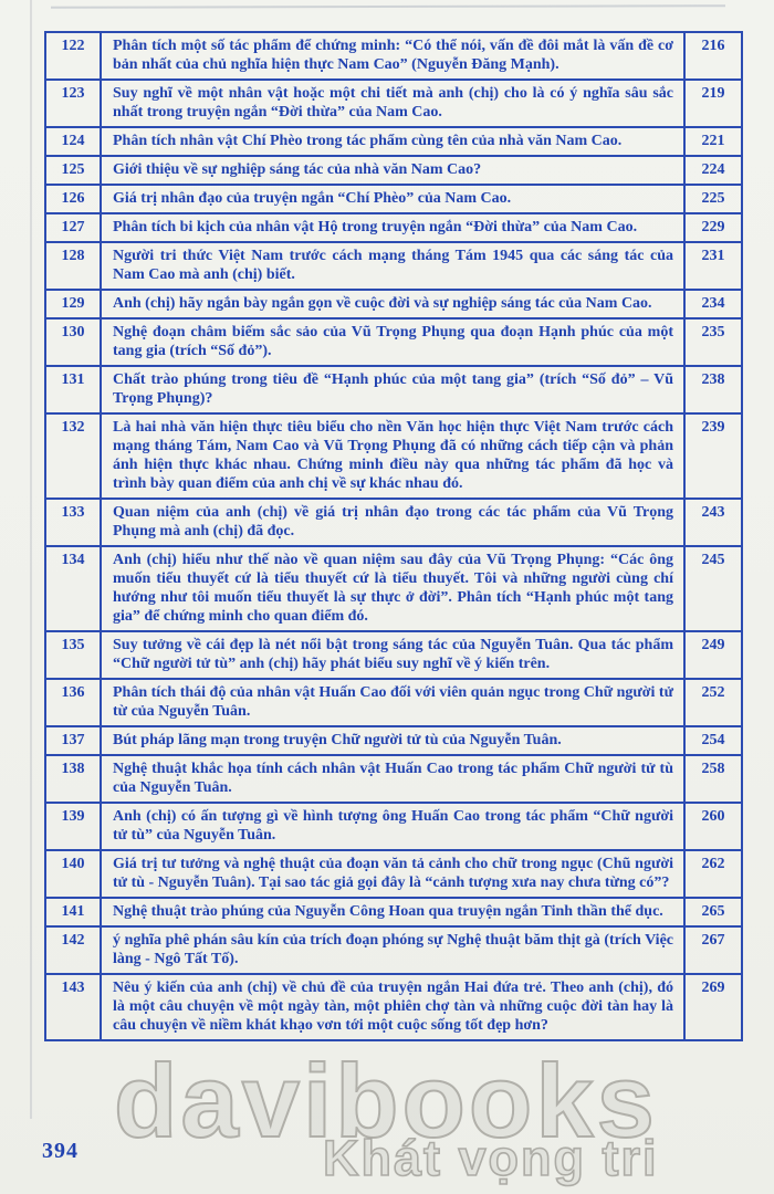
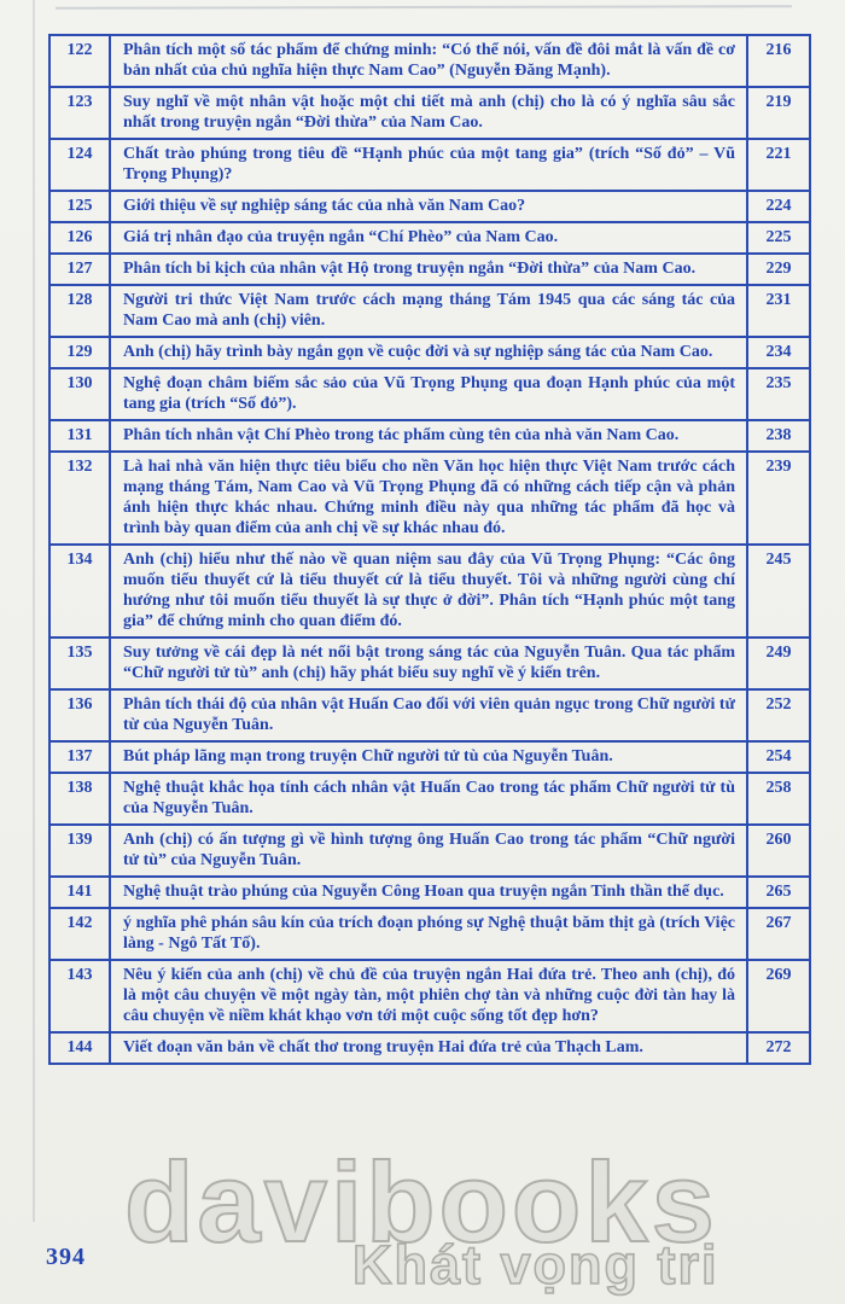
  122	Phân tích một số tác phẩm để chứng minh: “Có thể nói, vấn đề đôi mắt là vấn đề cơ bản nhất của chủ nghĩa hiện thực Nam Cao” (Nguyễn Đăng Mạnh).	216
  123	Suy nghĩ về một nhân vật hoặc một chi tiết mà anh (chị) cho là có ý nghĩa sâu sắc nhất trong truyện ngắn “Đời thừa” của Nam Cao.	219
- 124	Phân tích nhân vật Chí Phèo trong tác phẩm cùng tên của nhà văn Nam Cao.	221
+ 124	Chất trào phúng trong tiêu đề “Hạnh phúc của một tang gia” (trích “Số đỏ” – Vũ Trọng Phụng)?	221
  125	Giới thiệu về sự nghiệp sáng tác của nhà văn Nam Cao?	224
  126	Giá trị nhân đạo của truyện ngắn “Chí Phèo” của Nam Cao.	225
  127	Phân tích bi kịch của nhân vật Hộ trong truyện ngắn “Đời thừa” của Nam Cao.	229
- 128	Người tri thức Việt Nam trước cách mạng tháng Tám 1945 qua các sáng tác của Nam Cao mà anh (chị) biết.	231
+ 128	Người tri thức Việt Nam trước cách mạng tháng Tám 1945 qua các sáng tác của Nam Cao mà anh (chị) viên.	231
- 129	Anh (chị) hãy ngắn bày ngắn gọn về cuộc đời và sự nghiệp sáng tác của Nam Cao.	234
+ 129	Anh (chị) hãy trình bày ngắn gọn về cuộc đời và sự nghiệp sáng tác của Nam Cao.	234
  130	Nghệ đoạn châm biếm sắc sảo của Vũ Trọng Phụng qua đoạn Hạnh phúc của một tang gia (trích “Số đỏ”).	235
- 131	Chất trào phúng trong tiêu đề “Hạnh phúc của một tang gia” (trích “Số đỏ” – Vũ Trọng Phụng)?	238
+ 131	Phân tích nhân vật Chí Phèo trong tác phẩm cùng tên của nhà văn Nam Cao.	238
  132	Là hai nhà văn hiện thực tiêu biểu cho nền Văn học hiện thực Việt Nam trước cách mạng tháng Tám, Nam Cao và Vũ Trọng Phụng đã có những cách tiếp cận và phản ánh hiện thực khác nhau. Chứng minh điều này qua những tác phẩm đã học và trình bày quan điểm của anh chị về sự khác nhau đó.	239
- 133	Quan niệm của anh (chị) về giá trị nhân đạo trong các tác phẩm của Vũ Trọng Phụng mà anh (chị) đã đọc.	243
  134	Anh (chị) hiểu như thế nào về quan niệm sau đây của Vũ Trọng Phụng: “Các ông muốn tiểu thuyết cứ là tiểu thuyết cứ là tiểu thuyết. Tôi và những người cùng chí hướng như tôi muốn tiểu thuyết là sự thực ở đời”. Phân tích “Hạnh phúc một tang gia” để chứng minh cho quan điểm đó.	245
  135	Suy tưởng về cái đẹp là nét nổi bật trong sáng tác của Nguyễn Tuân. Qua tác phẩm “Chữ người tử tù” anh (chị) hãy phát biểu suy nghĩ về ý kiến trên.	249
  136	Phân tích thái độ của nhân vật Huấn Cao đối với viên quản ngục trong Chữ người tử từ của Nguyễn Tuân.	252
  137	Bút pháp lãng mạn trong truyện Chữ người tử tù của Nguyễn Tuân.	254
  138	Nghệ thuật khắc họa tính cách nhân vật Huấn Cao trong tác phẩm Chữ người tử tù của Nguyễn Tuân.	258
  139	Anh (chị) có ấn tượng gì về hình tượng ông Huấn Cao trong tác phẩm “Chữ người tử tù” của Nguyễn Tuân.	260
- 140	Giá trị tư tưởng và nghệ thuật của đoạn văn tả cảnh cho chữ trong ngục (Chũ người tử tù - Nguyễn Tuân). Tại sao tác giả gọi đây là “cảnh tượng xưa nay chưa từng có”?	262
  141	Nghệ thuật trào phúng của Nguyễn Công Hoan qua truyện ngắn Tinh thần thể dục.	265
  142	ý nghĩa phê phán sâu kín của trích đoạn phóng sự Nghệ thuật băm thịt gà (trích Việc làng - Ngô Tất Tố).	267
  143	Nêu ý kiến của anh (chị) về chủ đề của truyện ngắn Hai đứa trẻ. Theo anh (chị), đó là một câu chuyện về một ngày tàn, một phiên chợ tàn và những cuộc đời tàn hay là câu chuyện về niềm khát khạo vơn tới một cuộc sống tốt đẹp hơn?	269
+ 144	Viết đoạn văn bản về chất thơ trong truyện Hai đứa trẻ của Thạch Lam.	272
  davibooks
  Khát vọng tri
  394
